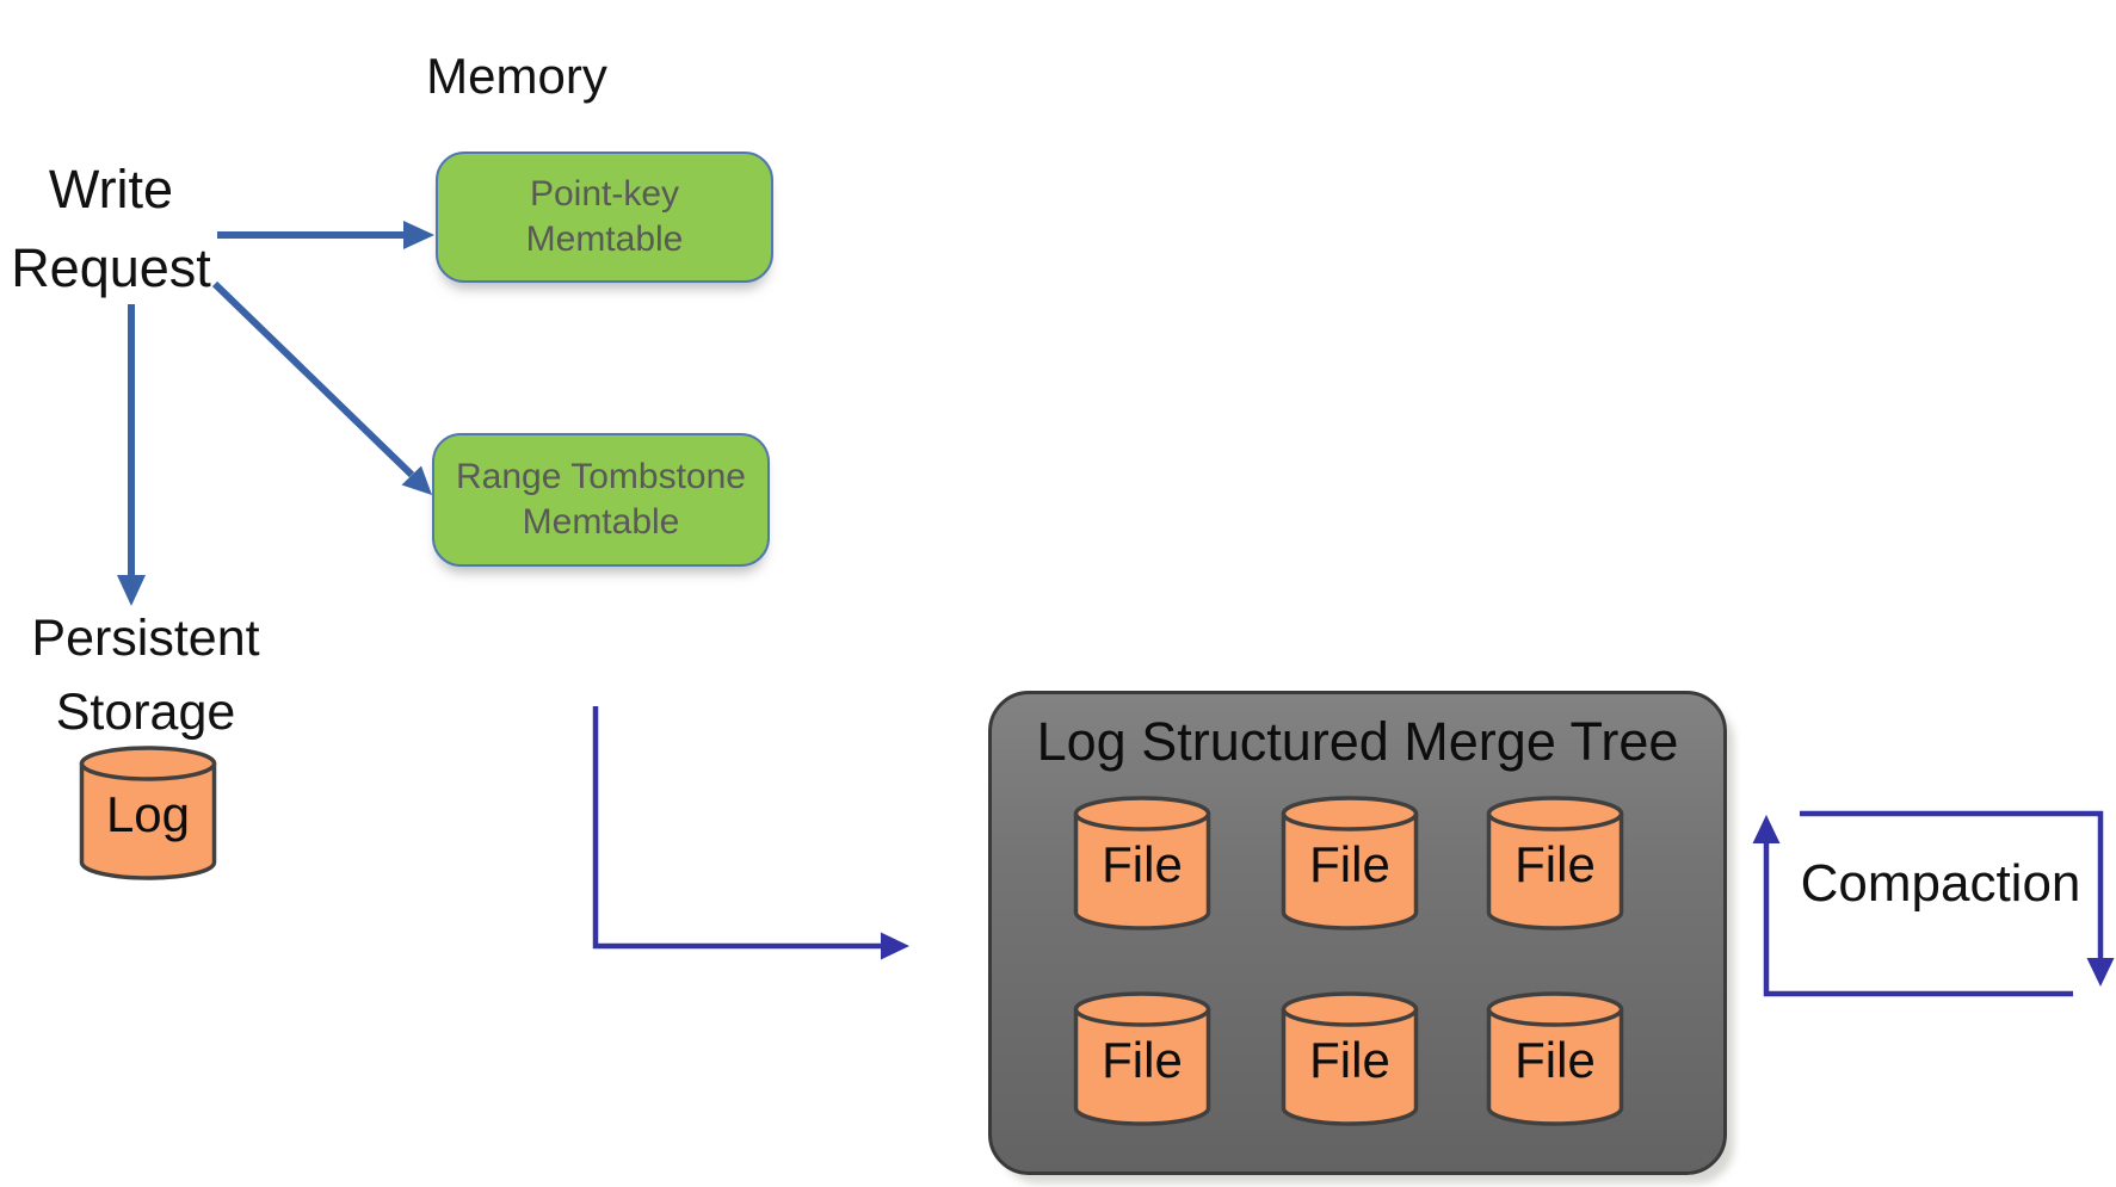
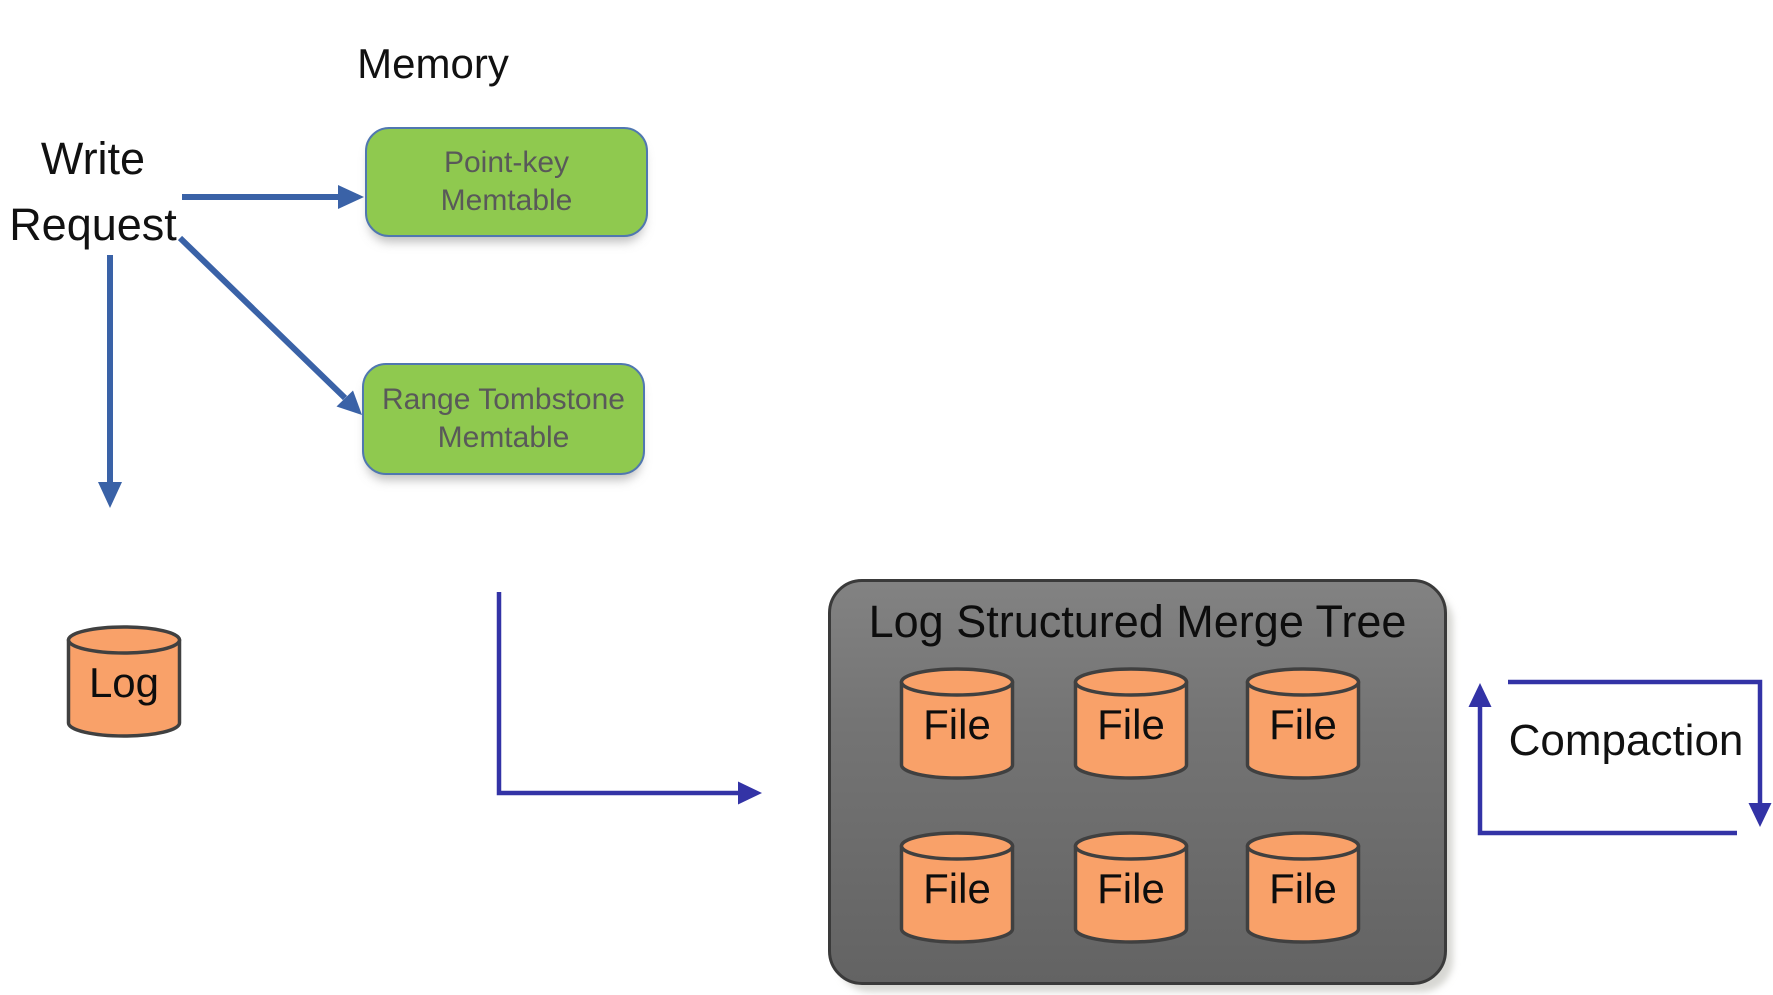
  Memory
  Write
  Request
- Persistent
- Storage
  Compaction
  Point-key
  Memtable
  Range Tombstone
  Memtable
  Log
  Log Structured Merge Tree
  File
  File
  File
  File
  File
  File
